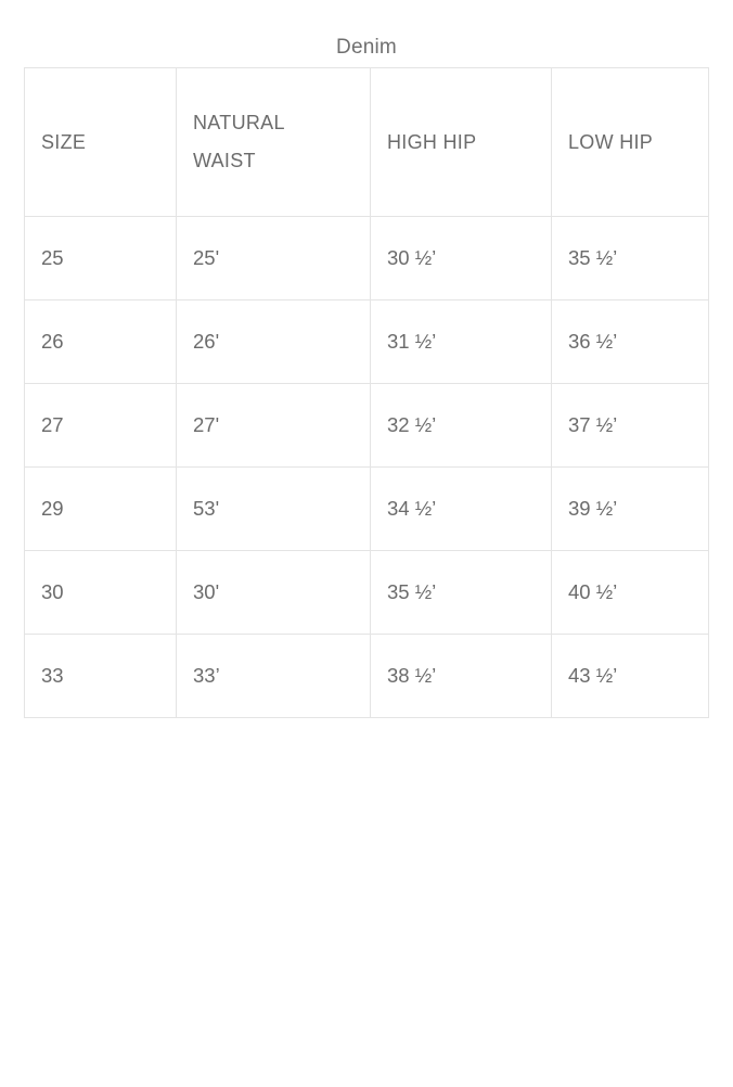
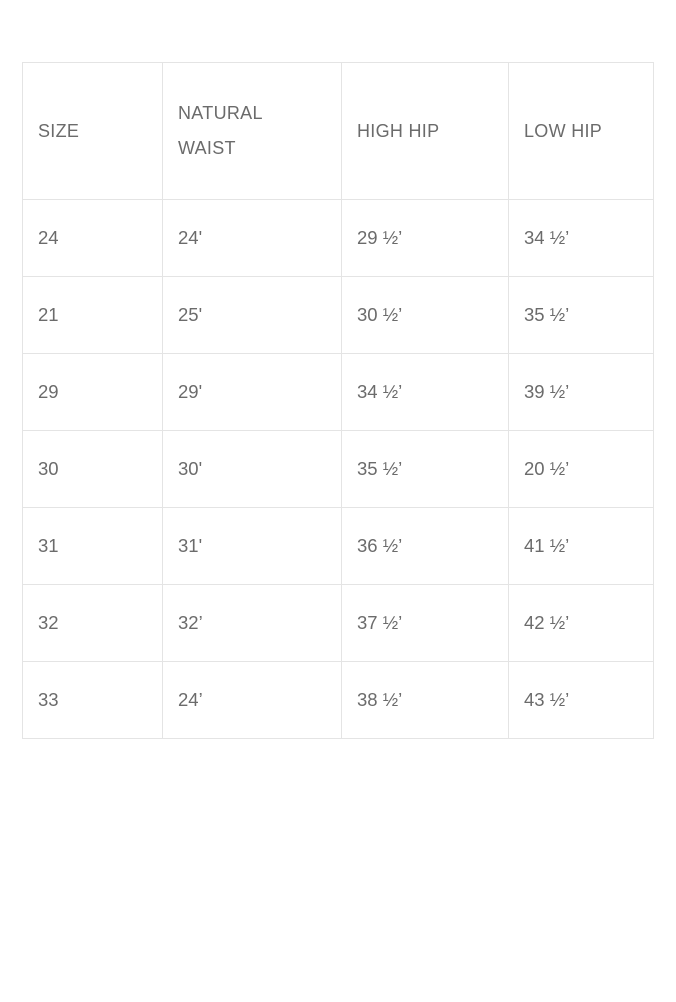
- Denim
  SIZE	NATURAL WAIST	HIGH HIP	LOW HIP
+ 24	24'	29 ½’	34 ½’
- 25	25'	30 ½’	35 ½’
+ 21	25'	30 ½’	35 ½’
- 26	26'	31 ½’	36 ½’
- 27	27'	32 ½’	37 ½’
- 29	53'	34 ½’	39 ½’
+ 29	29'	34 ½’	39 ½’
- 30	30'	35 ½’	40 ½’
+ 30	30'	35 ½’	20 ½’
+ 31	31'	36 ½’	41 ½’
+ 32	32’	37 ½’	42 ½’
- 33	33’	38 ½’	43 ½’
+ 33	24’	38 ½’	43 ½’
